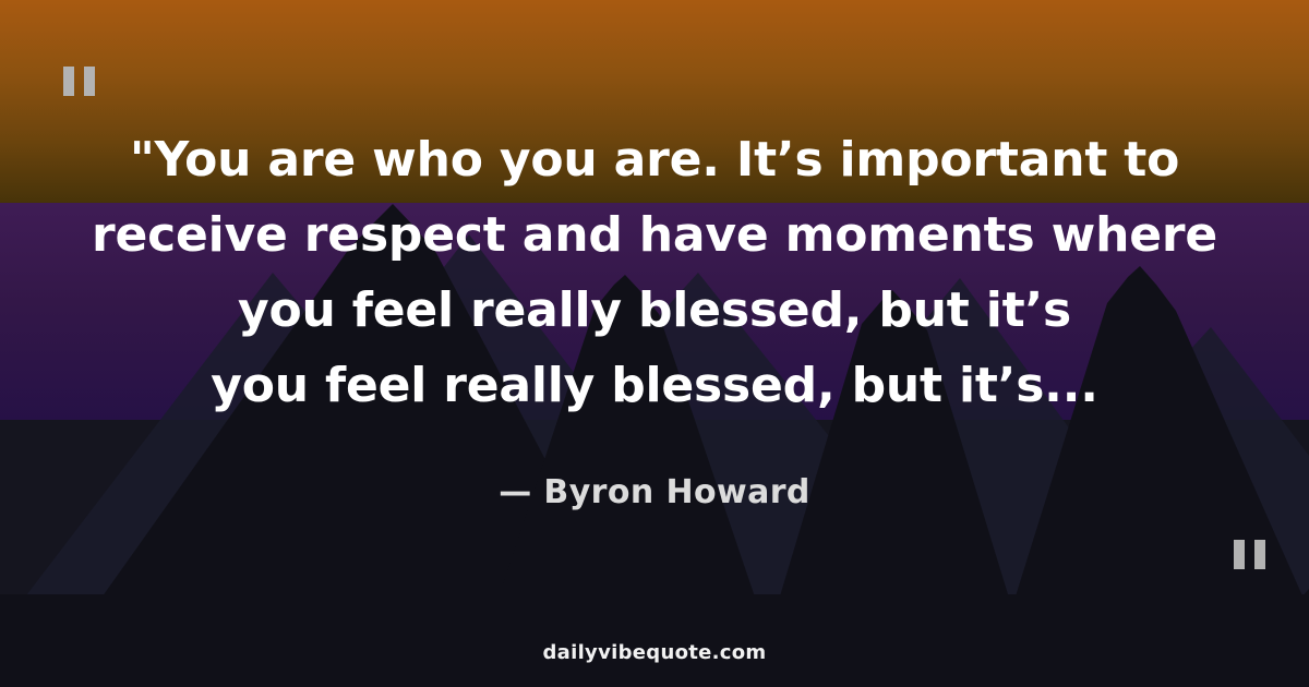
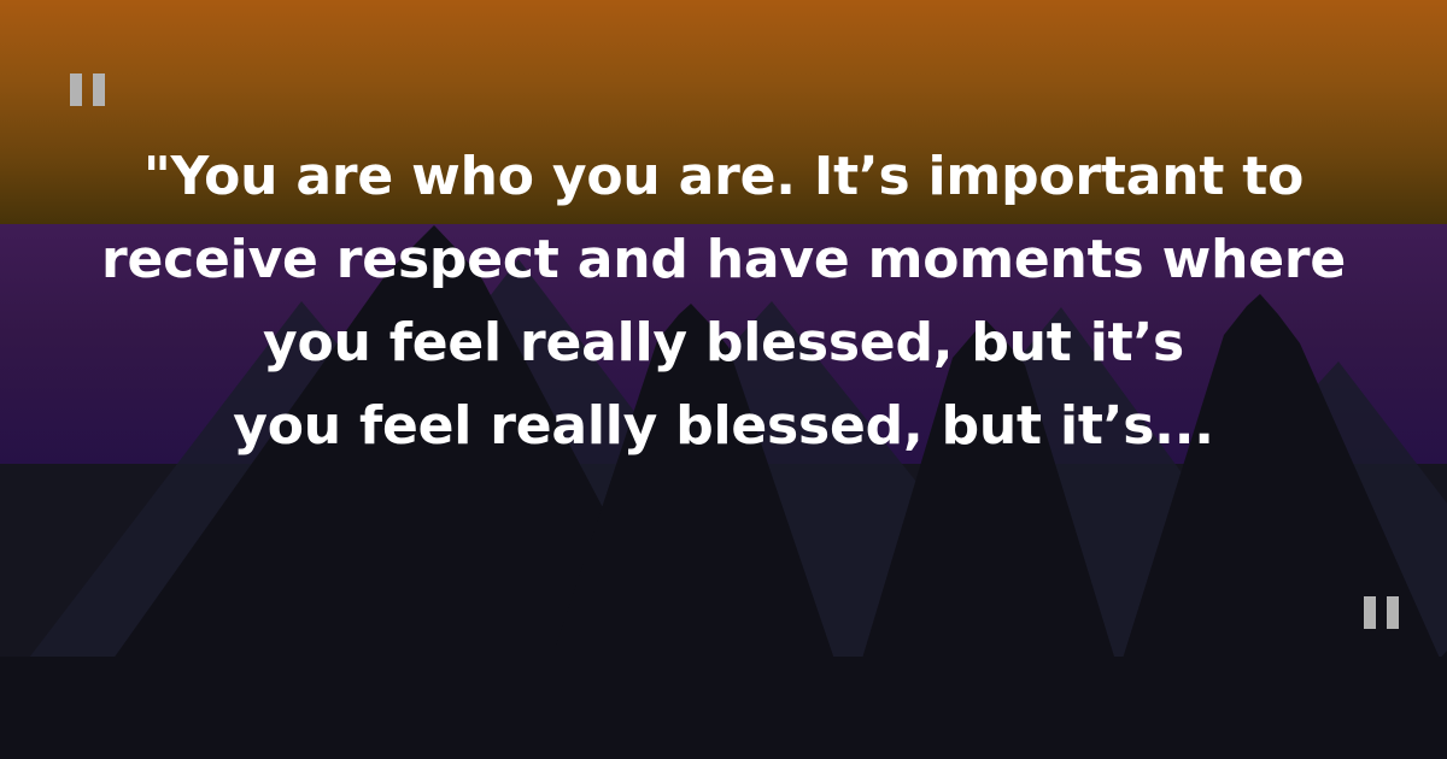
  "You are who you are. It’s important to
  receive respect and have moments where
  you feel really blessed, but it’s
  you feel really blessed, but it’s...
- — Byron Howard
- dailyvibequote.com
